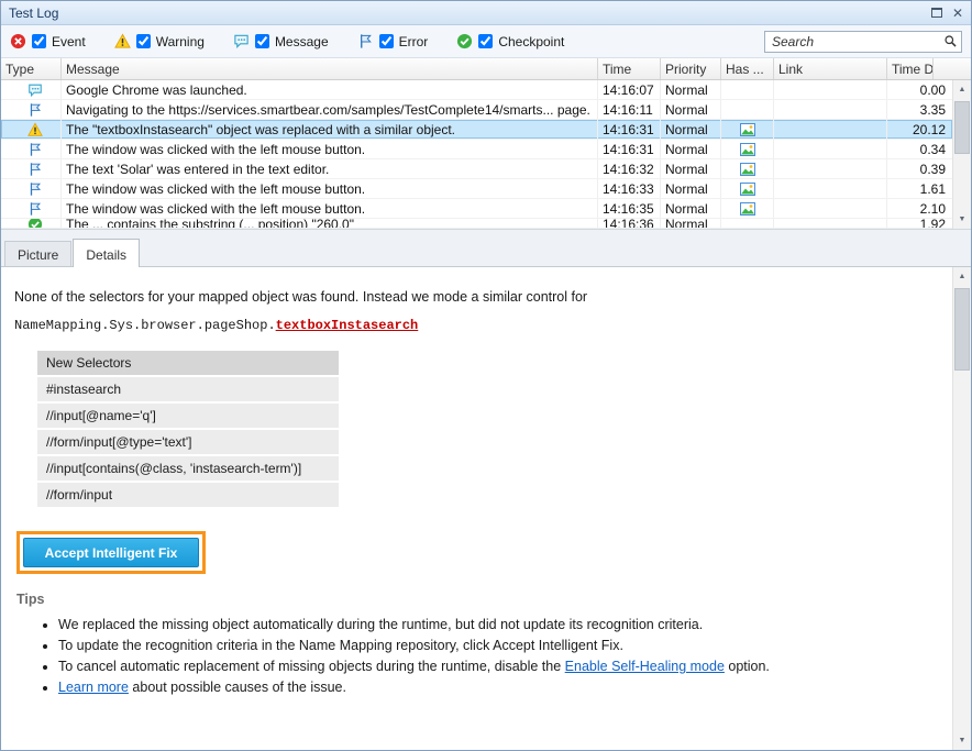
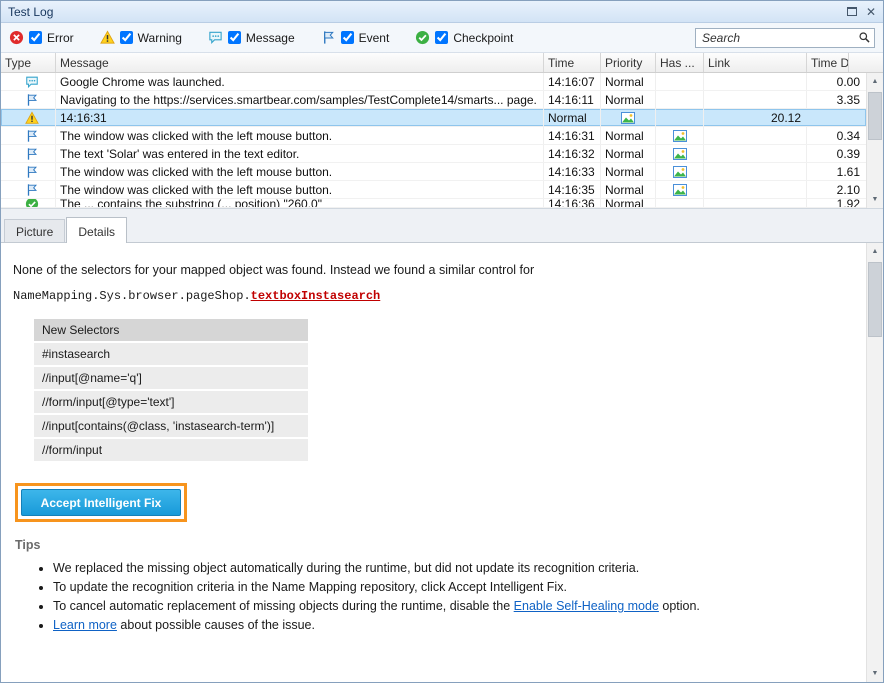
  Test Log
  ✕
- Event
+ Error
  Warning
  Message
- Error
+ Event
  Checkpoint
  Search
  Type
  Message
  Time
  Priority
  Has ...
  Link
  Google Chrome was launched.
  14:16:07
  Normal
  0.00
  Navigating to the https://services.smartbear.com/samples/TestComplete14/smarts... page.
  14:16:11
  Normal
  3.35
- The "textboxInstasearch" object was replaced with a similar object.
  14:16:31
  Normal
  20.12
  The window was clicked with the left mouse button.
  14:16:31
  Normal
  0.34
  The text 'Solar' was entered in the text editor.
  14:16:32
  Normal
  0.39
  The window was clicked with the left mouse button.
  14:16:33
  Normal
  1.61
  The window was clicked with the left mouse button.
  14:16:35
  Normal
  2.10
  The ... contains the substring (... position) "260.0"
  14:16:36
  Normal
  1.92
  Picture
  Details
- None of the selectors for your mapped object was found. Instead we mode a similar control for
+ None of the selectors for your mapped object was found. Instead we found a similar control for
  NameMapping.Sys.browser.pageShop.textboxInstasearch
  New Selectors
  #instasearch
  //input[@name='q']
  //form/input[@type='text']
  //input[contains(@class, 'instasearch-term')]
  //form/input
  Accept Intelligent Fix
  Tips
  We replaced the missing object automatically during the runtime, but did not update its recognition criteria.
  To update the recognition criteria in the Name Mapping repository, click Accept Intelligent Fix.
  To cancel automatic replacement of missing objects during the runtime, disable the Enable Self-Healing mode option.
  Learn more about possible causes of the issue.
